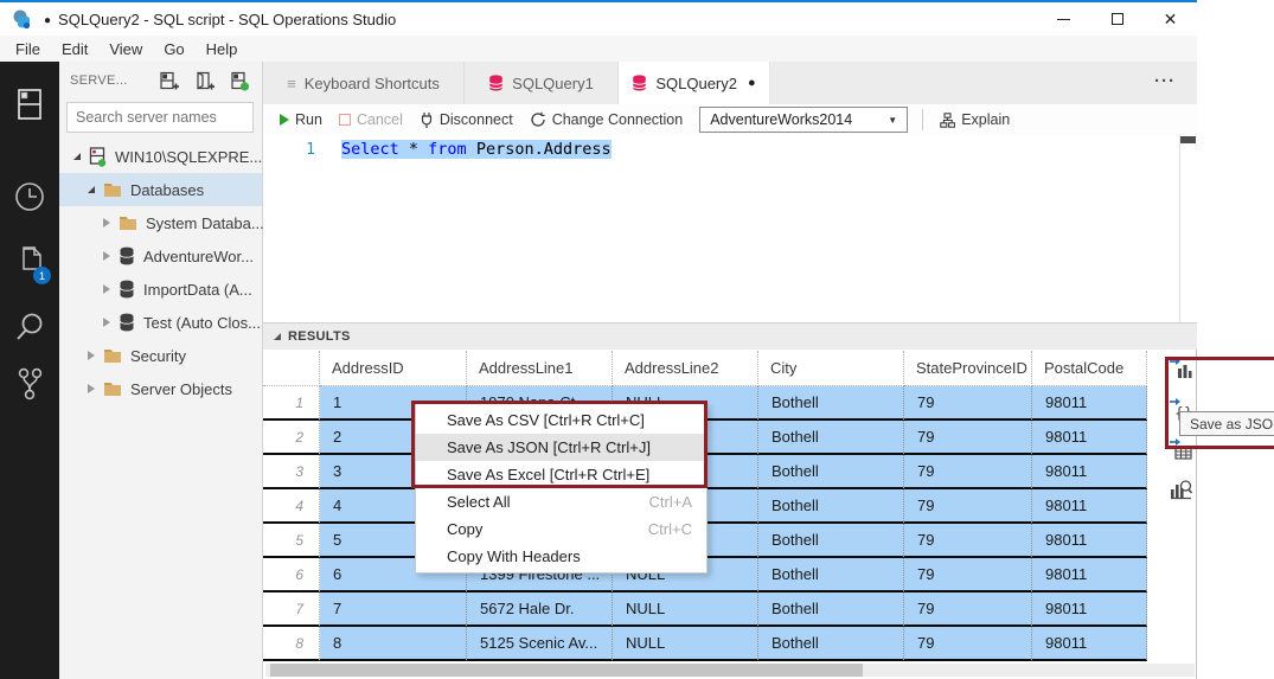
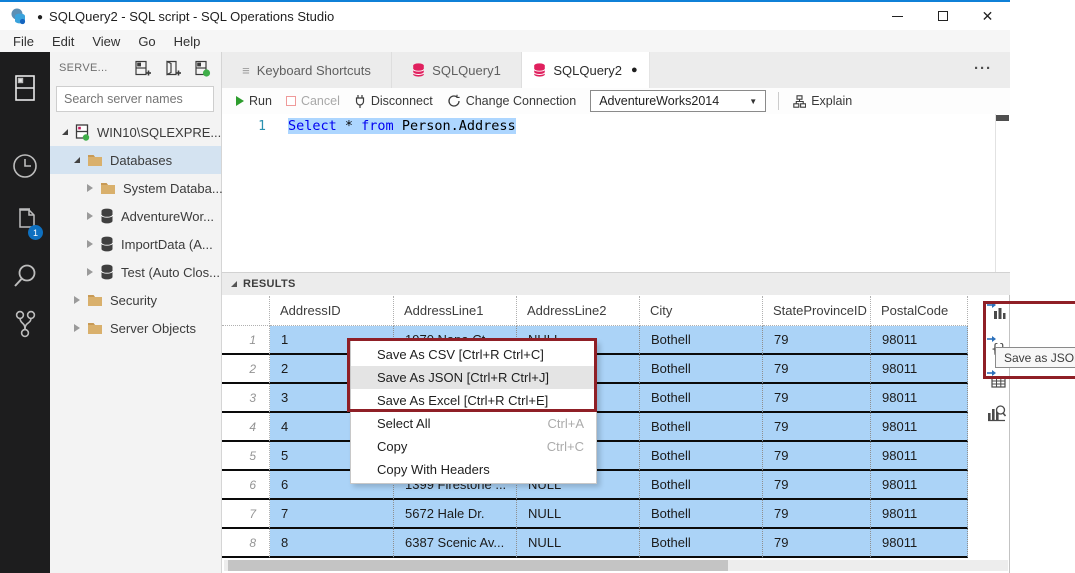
  ● SQLQuery2 - SQL script - SQL Operations Studio
  ✕
  File
  Edit
  View
  Go
  Help
  1
  SERVE...
  Search server names
  WIN10\SQLEXPRE...
  Databases
  System Databa...
  AdventureWor...
  ImportData (A...
  Test (Auto Clos...
  Security
  Server Objects
  ≡
  Keyboard Shortcuts
  SQLQuery1
  SQLQuery2
  ●
  ···
  Run
  Cancel
  Disconnect
  Change Connection
  AdventureWorks2014
  ▼
  Explain
  1
  Select * from Person.Address
  RESULTS
  AddressID
  AddressLine1
  AddressLine2
  City
  StateProvinceID
  PostalCode
  1
  1
  Bothell
  79
  98011
  2
  2
  Bothell
  79
  98011
  3
  3
  Bothell
  79
  98011
  4
  4
  Bothell
  79
  98011
  5
  5
  Bothell
  79
  98011
  6
  6
  1399 Firestone ...
  NULL
  Bothell
  79
  98011
  7
  7
  5672 Hale Dr.
  NULL
  Bothell
  79
  98011
  8
  8
- 5125 Scenic Av...
+ 6387 Scenic Av...
  NULL
  Bothell
  79
  98011
  Save As CSV [Ctrl+R Ctrl+C]
  Save As JSON [Ctrl+R Ctrl+J]
  Save As Excel [Ctrl+R Ctrl+E]
  Select All
  Ctrl+A
  Copy
  Ctrl+C
  Copy With Headers
  Save as JSO
